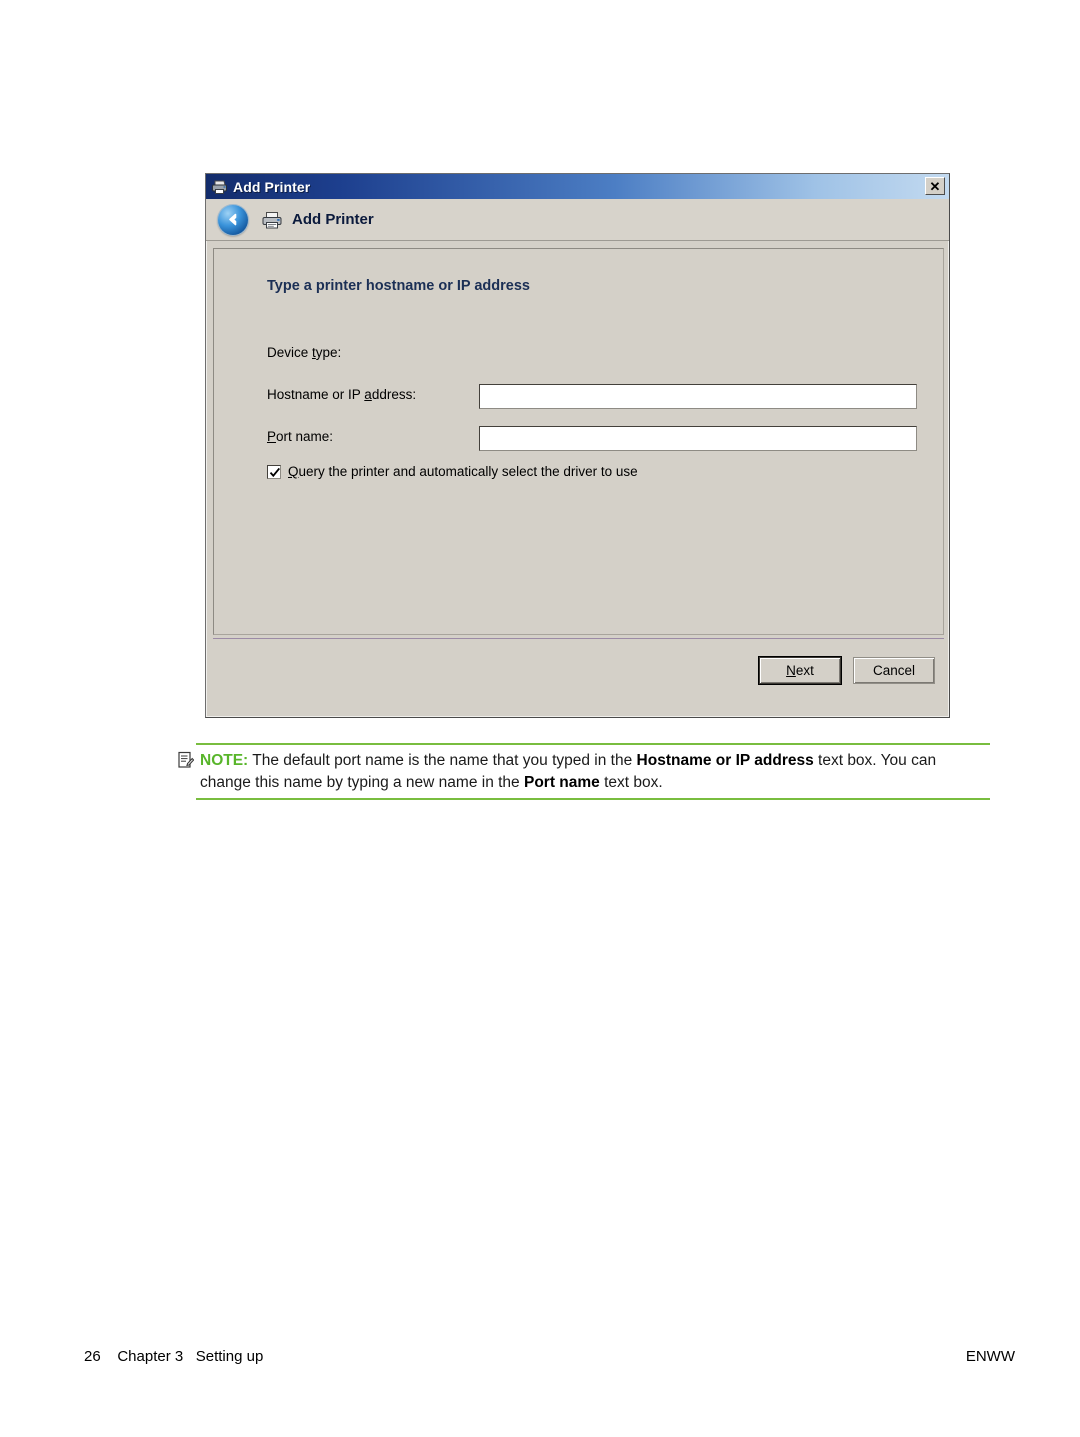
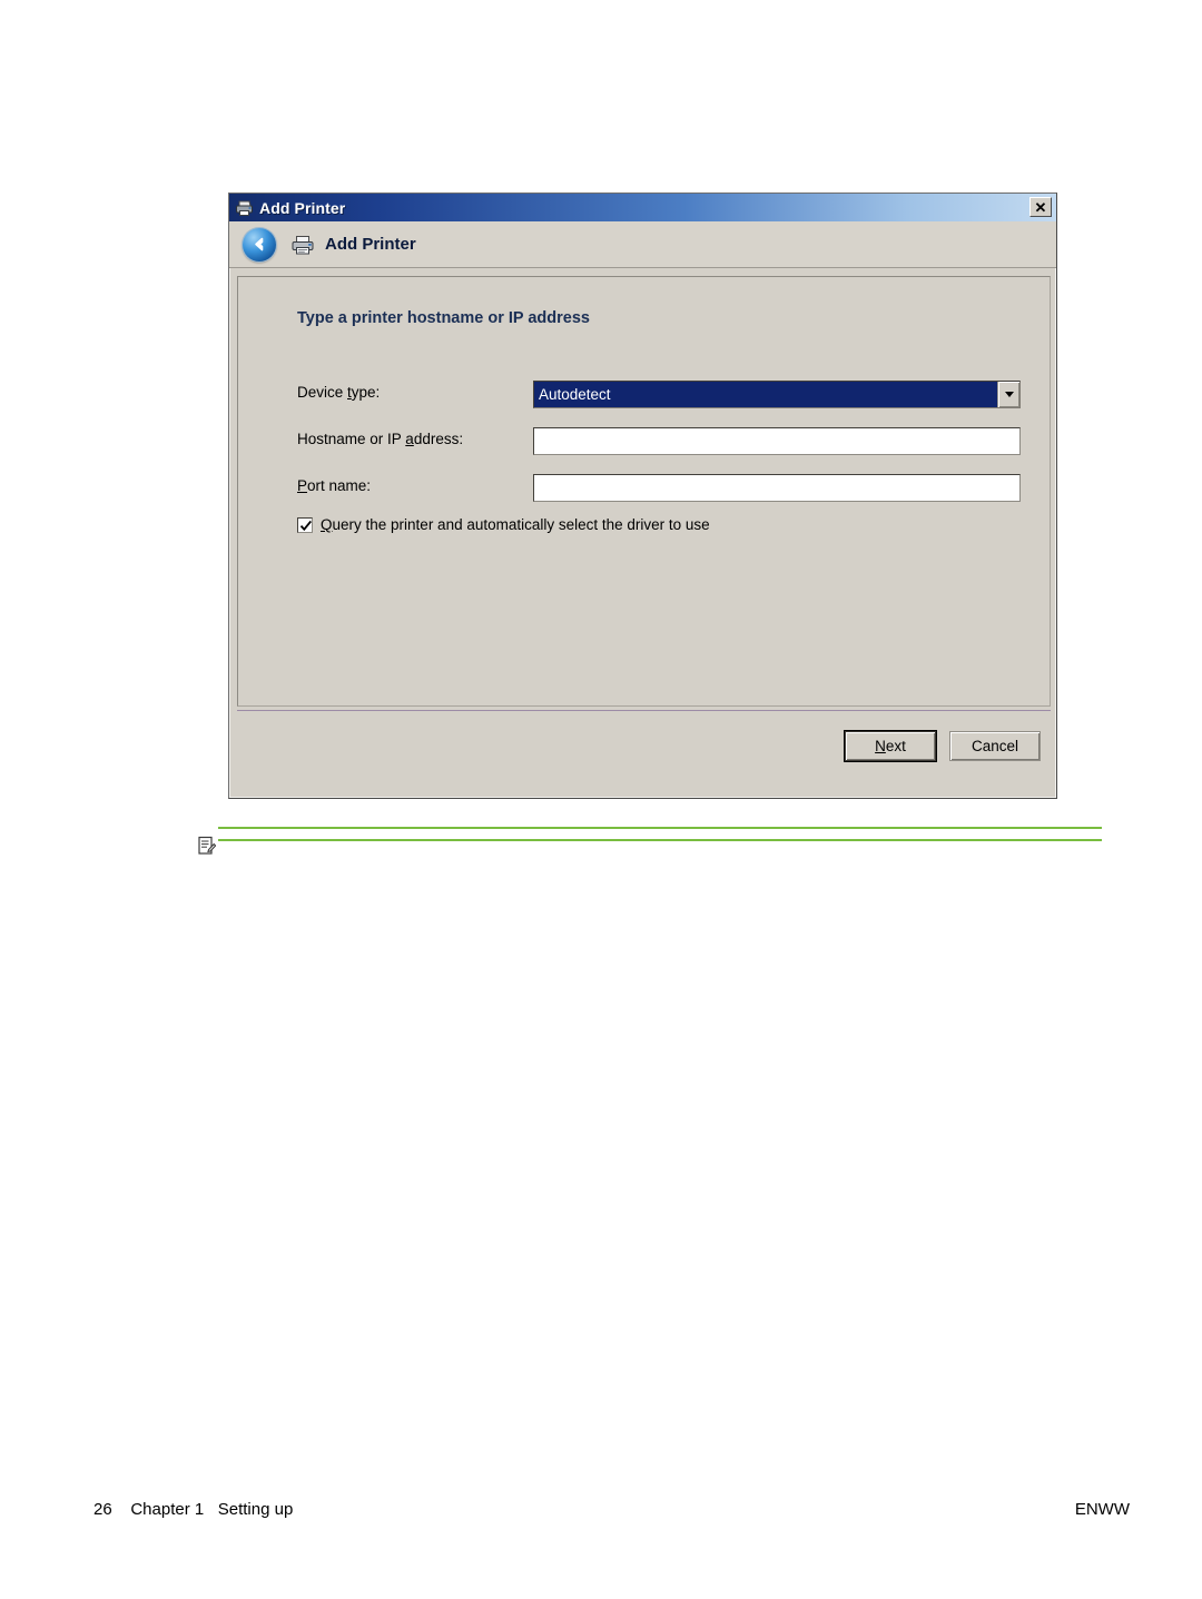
  Add Printer
  ✕
  Add Printer
  Type a printer hostname or IP address
  Device type:
+ Autodetect
  Hostname or IP address:
  Port name:
  Query the printer and automatically select the driver to use
  N
  ext
  Cancel
- NOTE: The default port name is the name that you typed in the Hostname or IP address text box. You can change this name by typing a new name in the Port name text box.
- 26 Chapter 3 Setting up
+ 26 Chapter 1 Setting up
  ENWW
